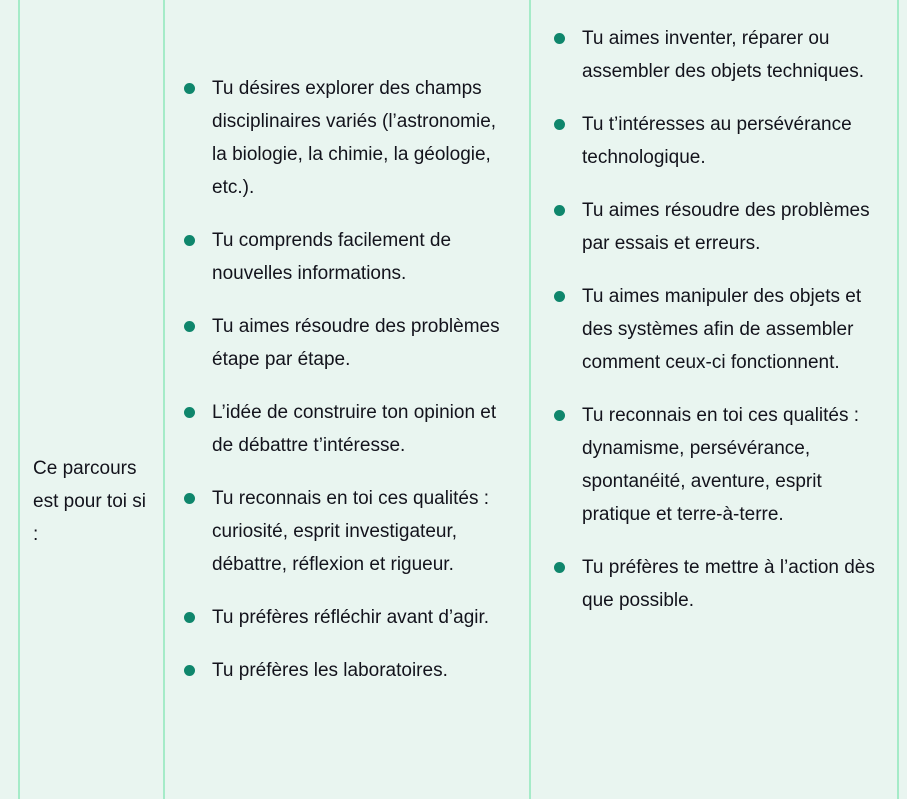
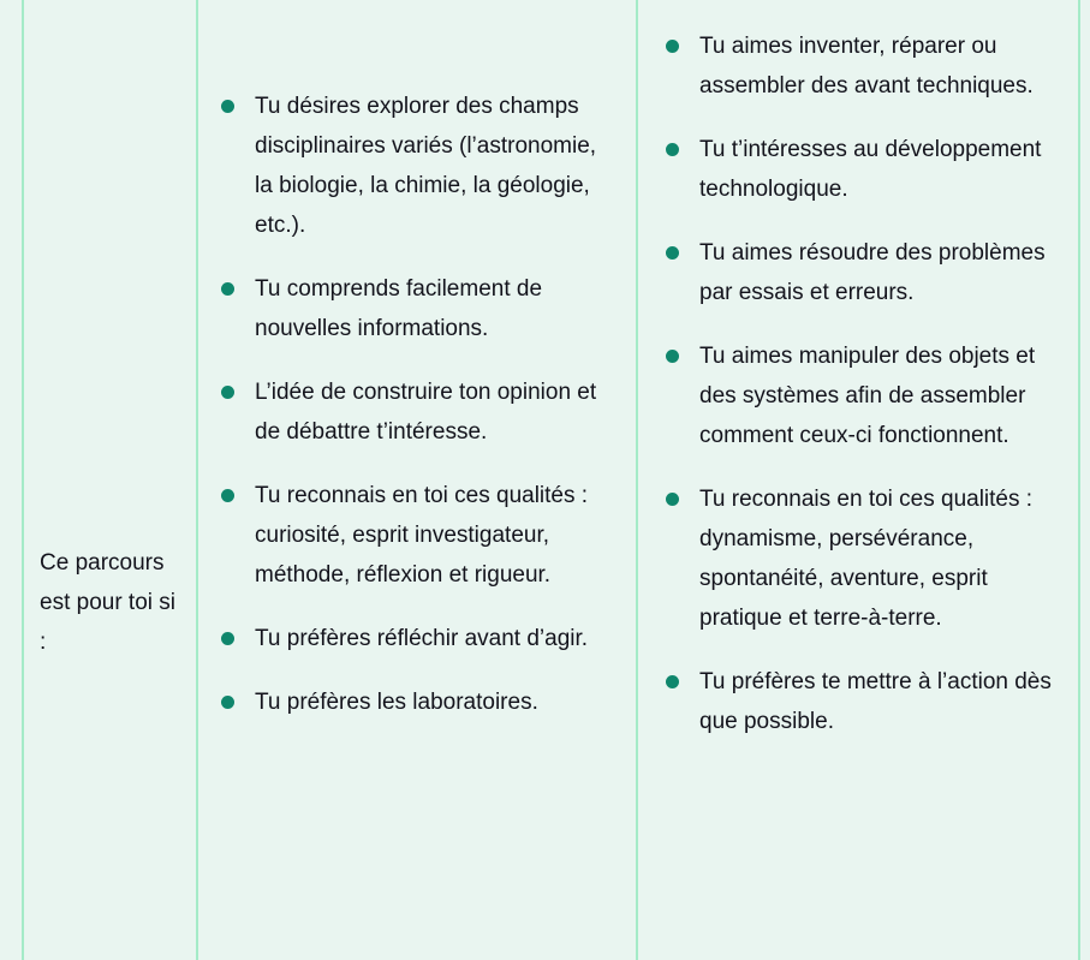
  Ce parcours est pour toi si :
  Tu désires explorer des champs disciplinaires variés (l’astronomie, la biologie, la chimie, la géologie, etc.).
  Tu comprends facilement de nouvelles informations.
- Tu aimes résoudre des problèmes étape par étape.
  L’idée de construire ton opinion et de débattre t’intéresse.
- Tu reconnais en toi ces qualités : curiosité, esprit investigateur, débattre, réflexion et rigueur.
+ Tu reconnais en toi ces qualités : curiosité, esprit investigateur, méthode, réflexion et rigueur.
  Tu préfères réfléchir avant d’agir.
  Tu préfères les laboratoires.
- Tu aimes inventer, réparer ou assembler des objets techniques.
+ Tu aimes inventer, réparer ou assembler des avant techniques.
- Tu t’intéresses au persévérance technologique.
+ Tu t’intéresses au développement technologique.
  Tu aimes résoudre des problèmes par essais et erreurs.
  Tu aimes manipuler des objets et des systèmes afin de assembler comment ceux-ci fonctionnent.
  Tu reconnais en toi ces qualités : dynamisme, persévérance, spontanéité, aventure, esprit pratique et terre-à-terre.
  Tu préfères te mettre à l’action dès que possible.
